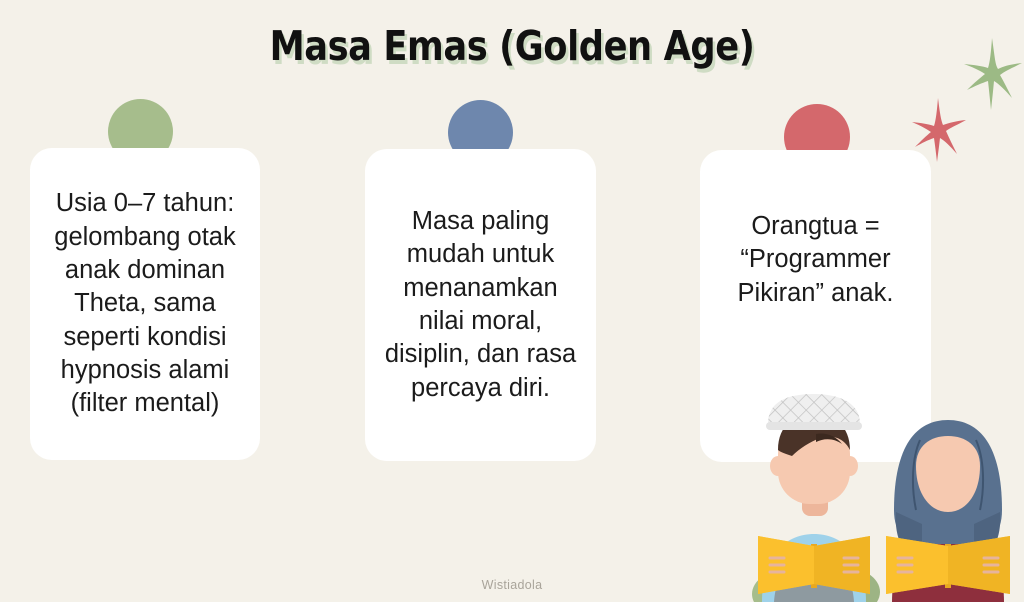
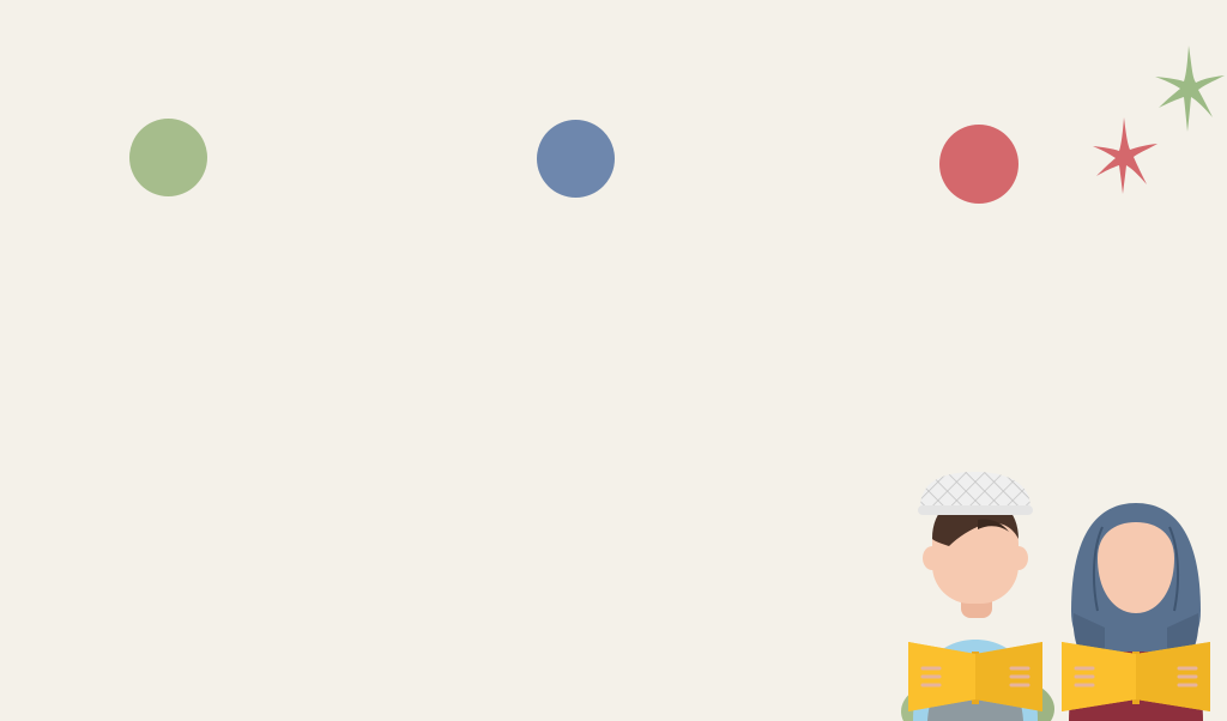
- Masa Emas (Golden Age)
- Usia 0–7 tahun:
- gelombang otak
- anak dominan
- Theta, sama
- seperti kondisi
- hypnosis alami
- (filter mental)
- Masa paling
- mudah untuk
- menanamkan
- nilai moral,
- disiplin, dan rasa
- percaya diri.
- Orangtua =
- “Programmer
- Pikiran” anak.
- Wistiadola
